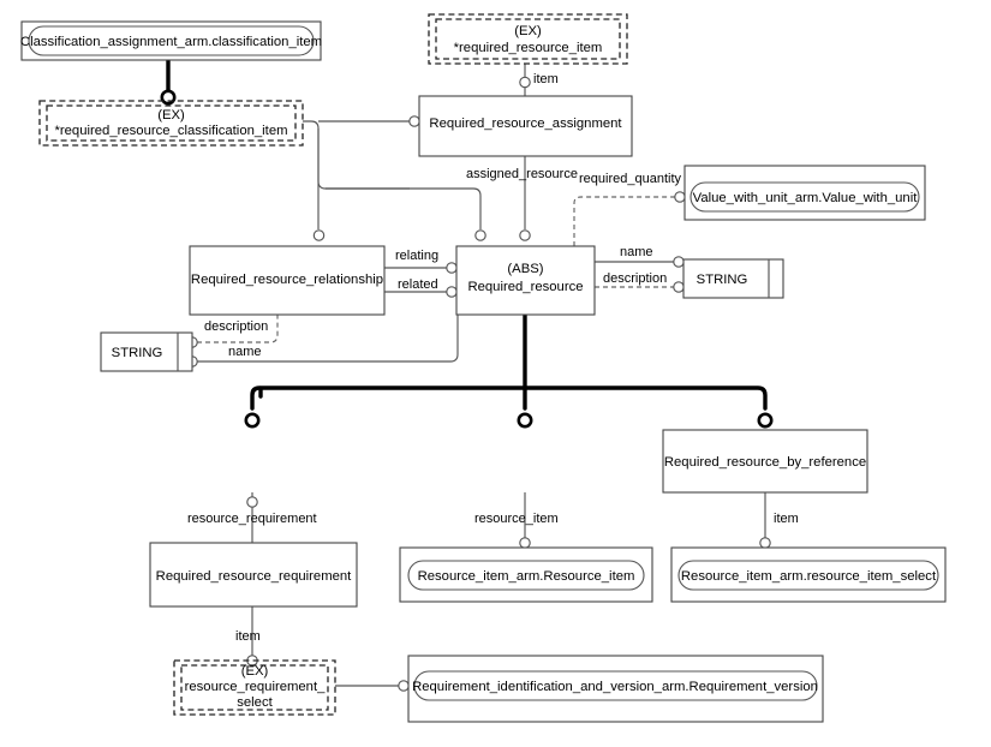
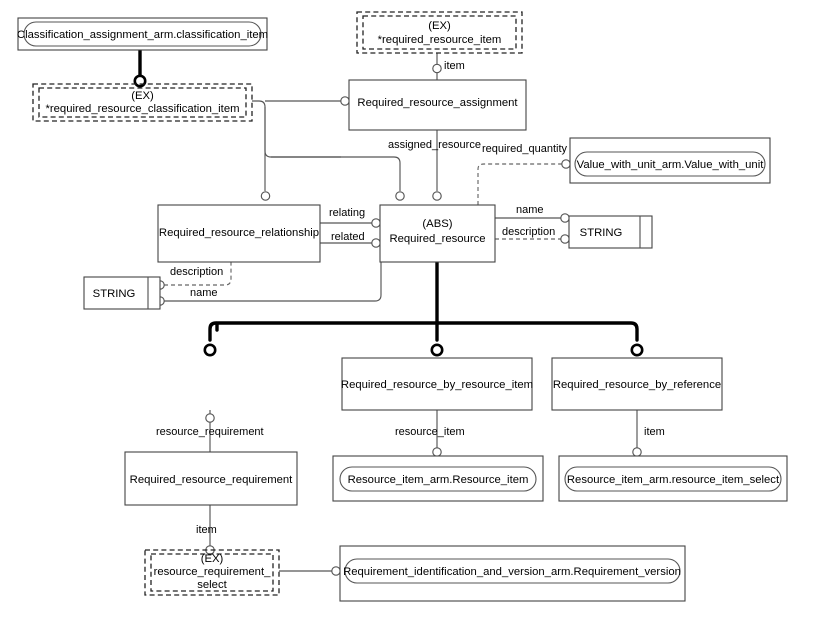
  item
  assigned_resource
  required_quantity
  relating
  related
  name
  description
  description
  name
  resource_requirement
  resource_item
  item
  item
  Classification_assignment_arm.classification_item
  (EX)
  *required_resource_classification_item
  (EX)
  *required_resource_item
  Required_resource_assignment
  Value_with_unit_arm.Value_with_unit
  Required_resource_relationship
  (ABS)
  Required_resource
  STRING
  STRING
+ Required_resource_by_resource_item
  Required_resource_by_reference
  Required_resource_requirement
  Resource_item_arm.Resource_item
  Resource_item_arm.resource_item_select
  (EX)
  resource_requirement_
  select
  Requirement_identification_and_version_arm.Requirement_version
